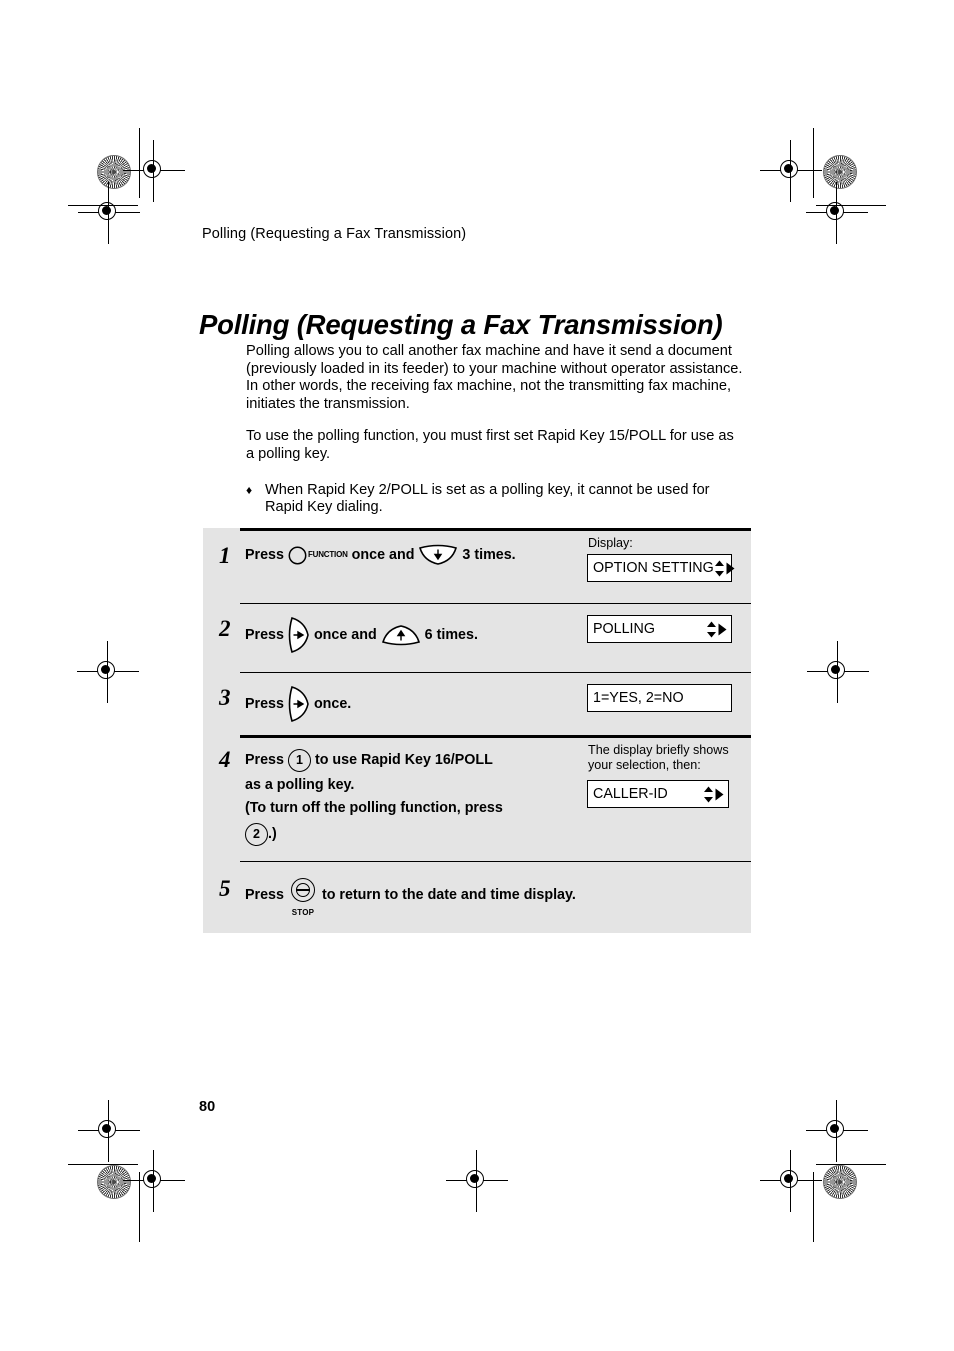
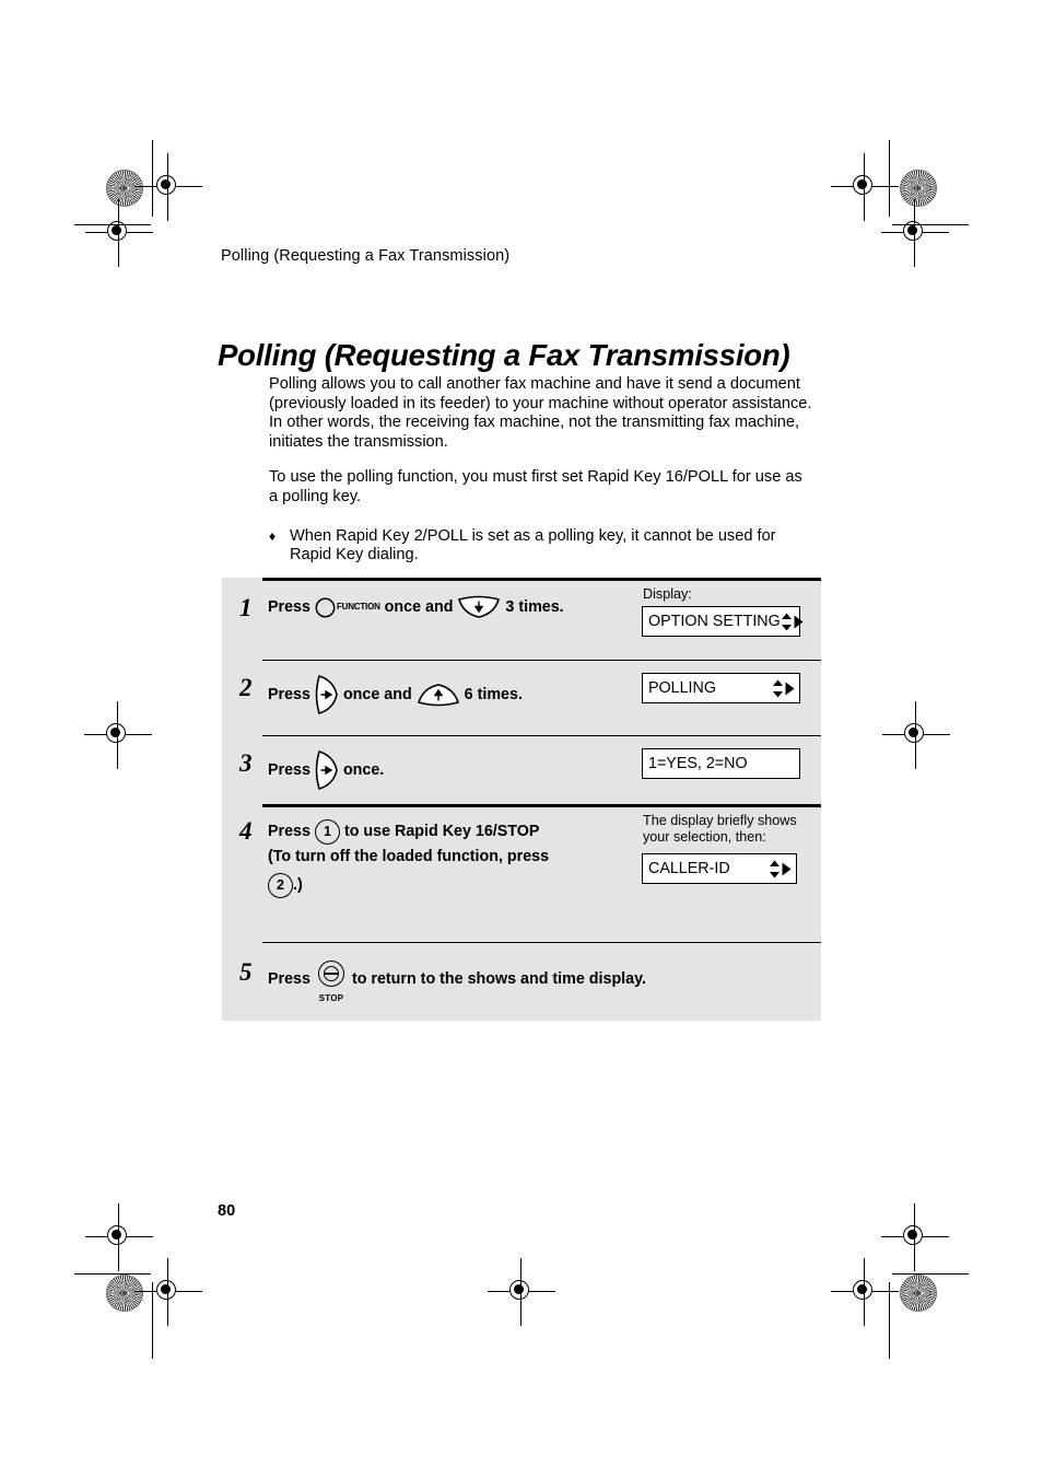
  Polling (Requesting a Fax Transmission)
  Polling (Requesting a Fax Transmission)
  Polling allows you to call another fax machine and have it send a document (previously loaded in its feeder) to your machine without operator assistance. In other words, the receiving fax machine, not the transmitting fax machine, initiates the transmission.
- To use the polling function, you must first set Rapid Key 15/POLL for use as a polling key.
+ To use the polling function, you must first set Rapid Key 16/POLL for use as a polling key.
  ♦
  When Rapid Key 2/POLL is set as a polling key, it cannot be used for Rapid Key dialing.
  1
  Press FUNCTION once and 3 times.
  Display:
  OPTION SETTING
  2
  Press once and 6 times.
  POLLING
  3
  Press once.
  1=YES, 2=NO
  4
- Press 1 to use Rapid Key 16/POLL
+ Press 1 to use Rapid Key 16/STOP
- as a polling key.
- (To turn off the polling function, press
+ (To turn off the loaded function, press
  2 .)
  The display briefly shows your selection, then:
  CALLER-ID
  5
  Press
  STOP
- to return to the date and time display.
+ to return to the shows and time display.
  80
